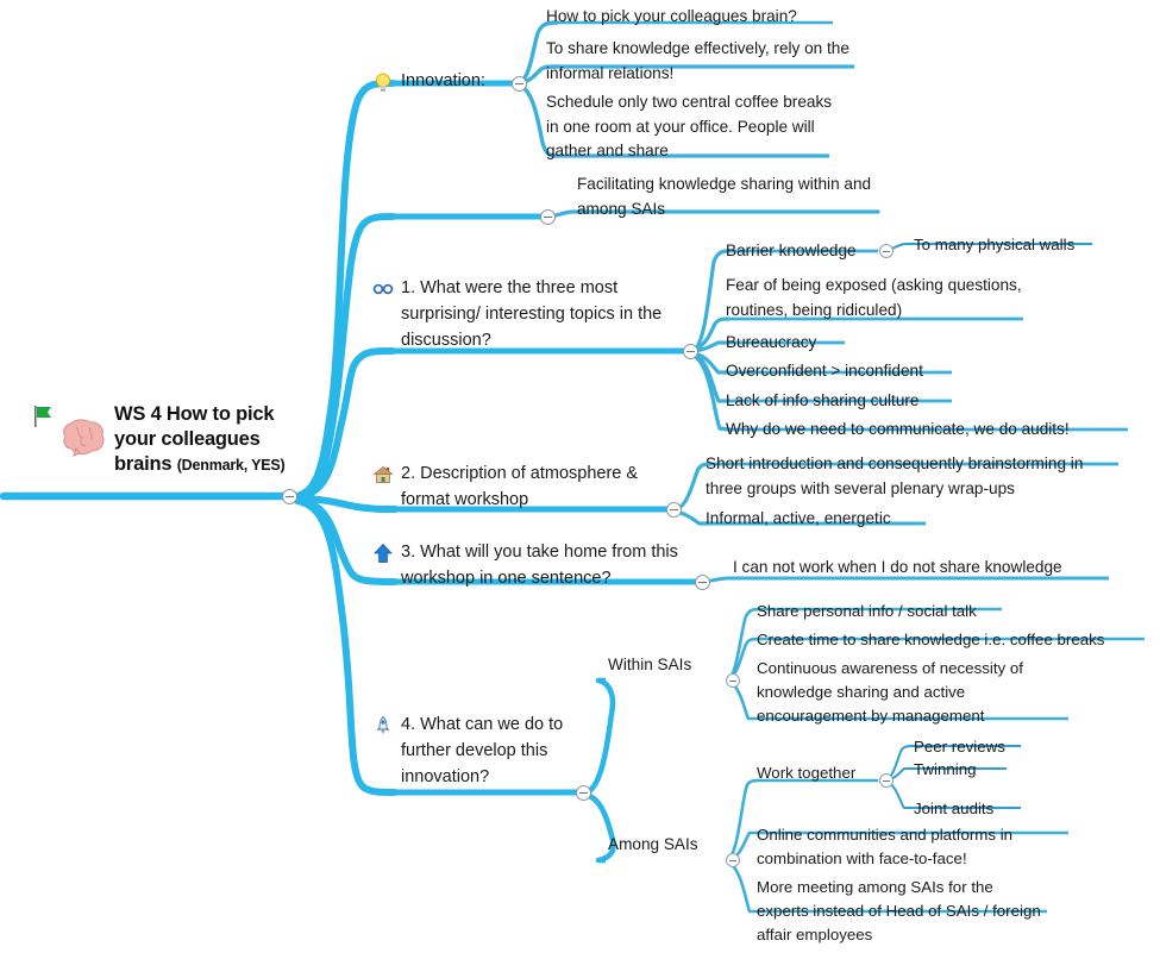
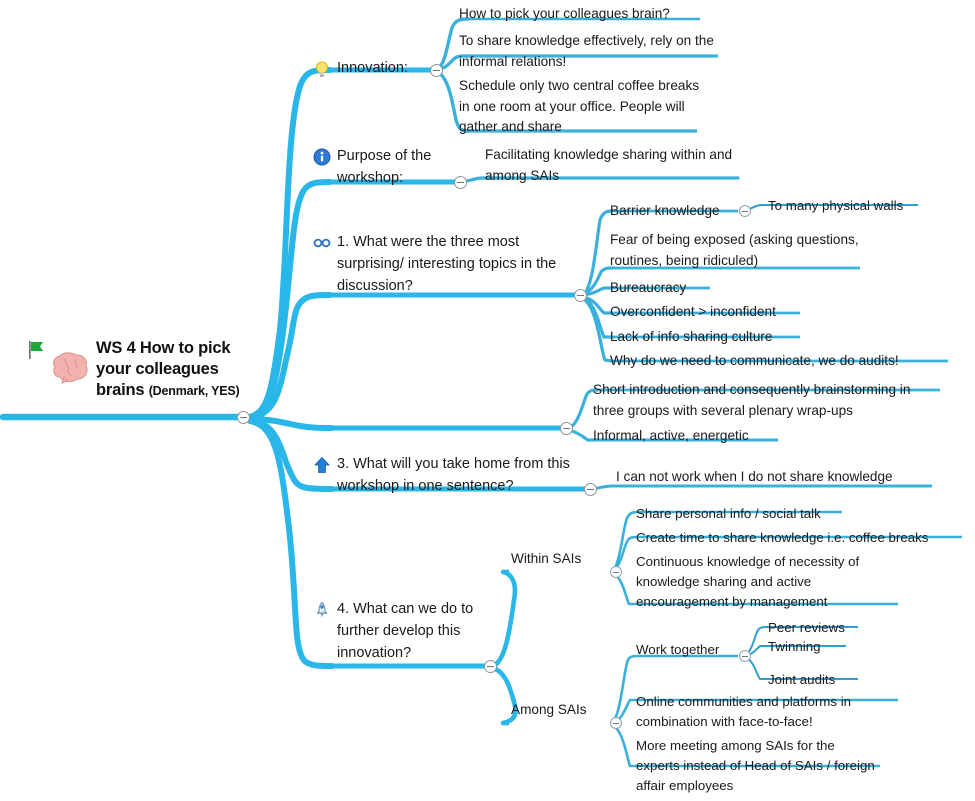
  WS 4 How to pick your colleagues brains (Denmark, YES)
  Innovation:
  How to pick your colleagues brain?
  To share knowledge effectively, rely on the informal relations!
  Schedule only two central coffee breaks in one room at your office. People will gather and share
+ Purpose of the workshop:
  Facilitating knowledge sharing within and among SAIs
  1. What were the three most surprising/ interesting topics in the discussion?
  Barrier knowledge
  To many physical walls
  Fear of being exposed (asking questions, routines, being ridiculed)
  Bureaucracy
  Overconfident > inconfident
  Lack of info sharing culture
  Why do we need to communicate, we do audits!
- 2. Description of atmosphere & format workshop
  Short introduction and consequently brainstorming in three groups with several plenary wrap-ups
  Informal, active, energetic
  3. What will you take home from this workshop in one sentence?
  I can not work when I do not share knowledge
  4. What can we do to further develop this innovation?
  Within SAIs
  Share personal info / social talk
  Create time to share knowledge i.e. coffee breaks
- Continuous awareness of necessity of knowledge sharing and active encouragement by management
+ Continuous knowledge of necessity of knowledge sharing and active encouragement by management
  Among SAIs
  Work together
  Peer reviews
  Twinning
  Joint audits
  Online communities and platforms in combination with face-to-face!
  More meeting among SAIs for the experts instead of Head of SAIs / foreign affair employees
